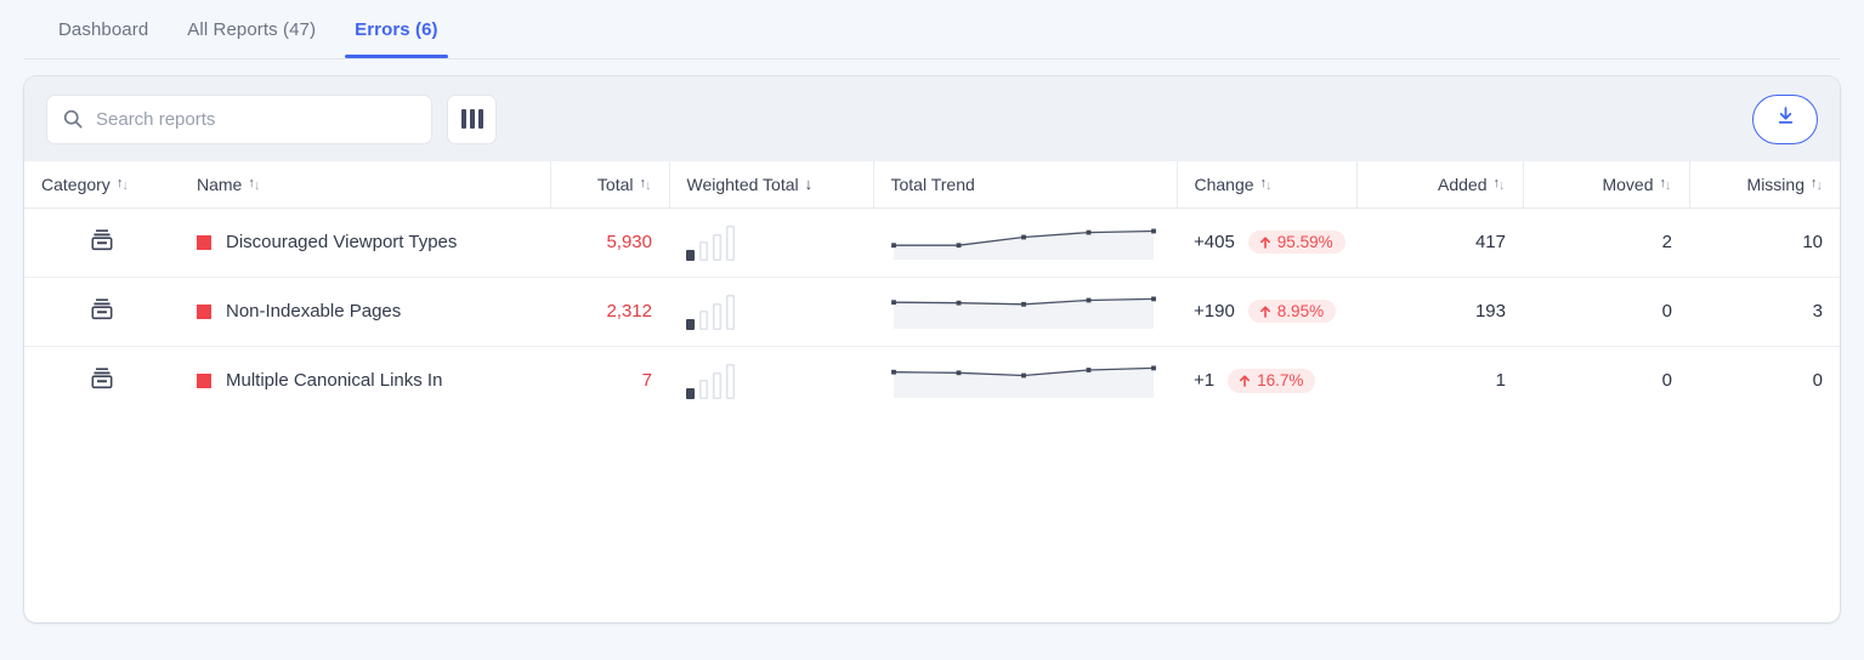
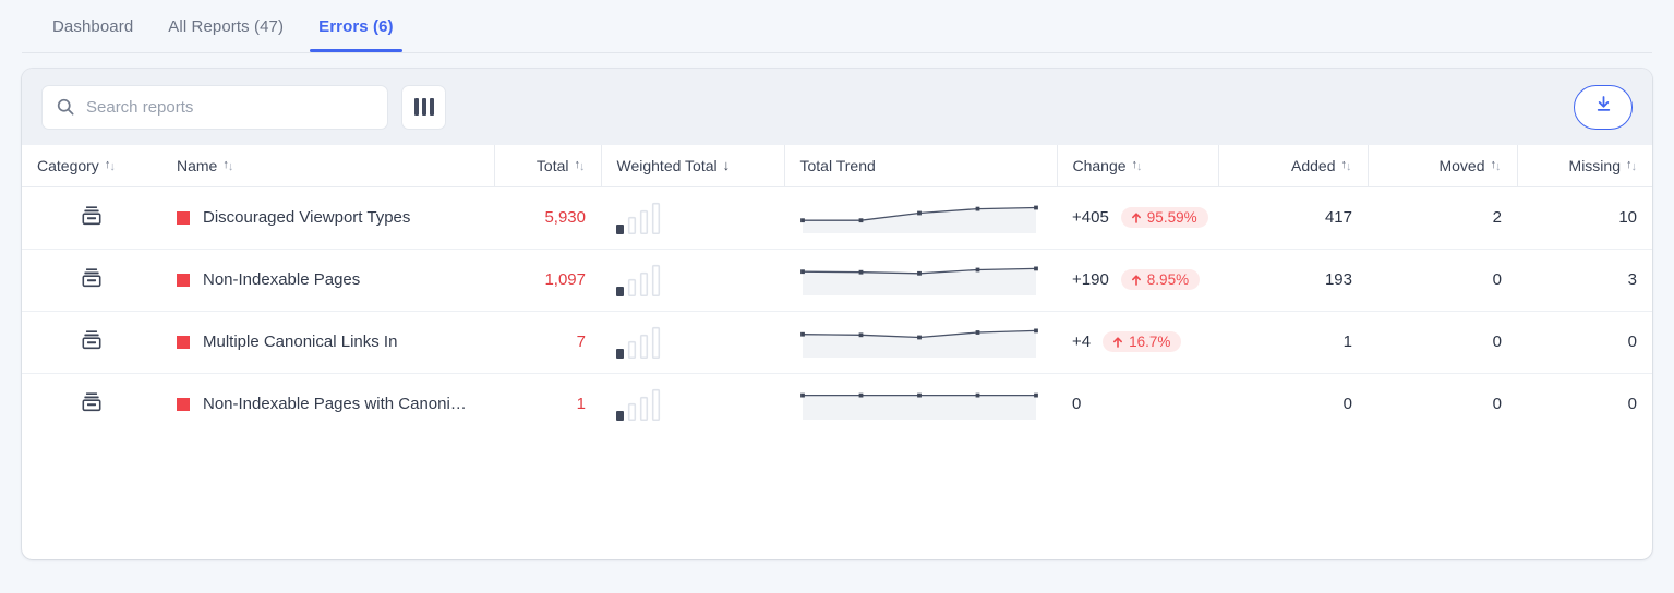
  Dashboard
  All Reports (47)
  Errors (6)
  Search reports
  Category ↑↓	Name ↑↓	Total ↑↓	Weighted Total ↓	Total Trend	Change ↑↓	Added ↑↓	Moved ↑↓	Missing ↑↓
  	Discouraged Viewport Types	5,930			+405 95.59%	417	2	10
- 	Non-Indexable Pages	2,312			+190 8.95%	193	0	3
+ 	Non-Indexable Pages	1,097			+190 8.95%	193	0	3
- 	Multiple Canonical Links In	7			+1 16.7%	1	0	0
+ 	Multiple Canonical Links In	7			+4 16.7%	1	0	0
+ 	Non-Indexable Pages with Canoni…	1			0	0	0	0
